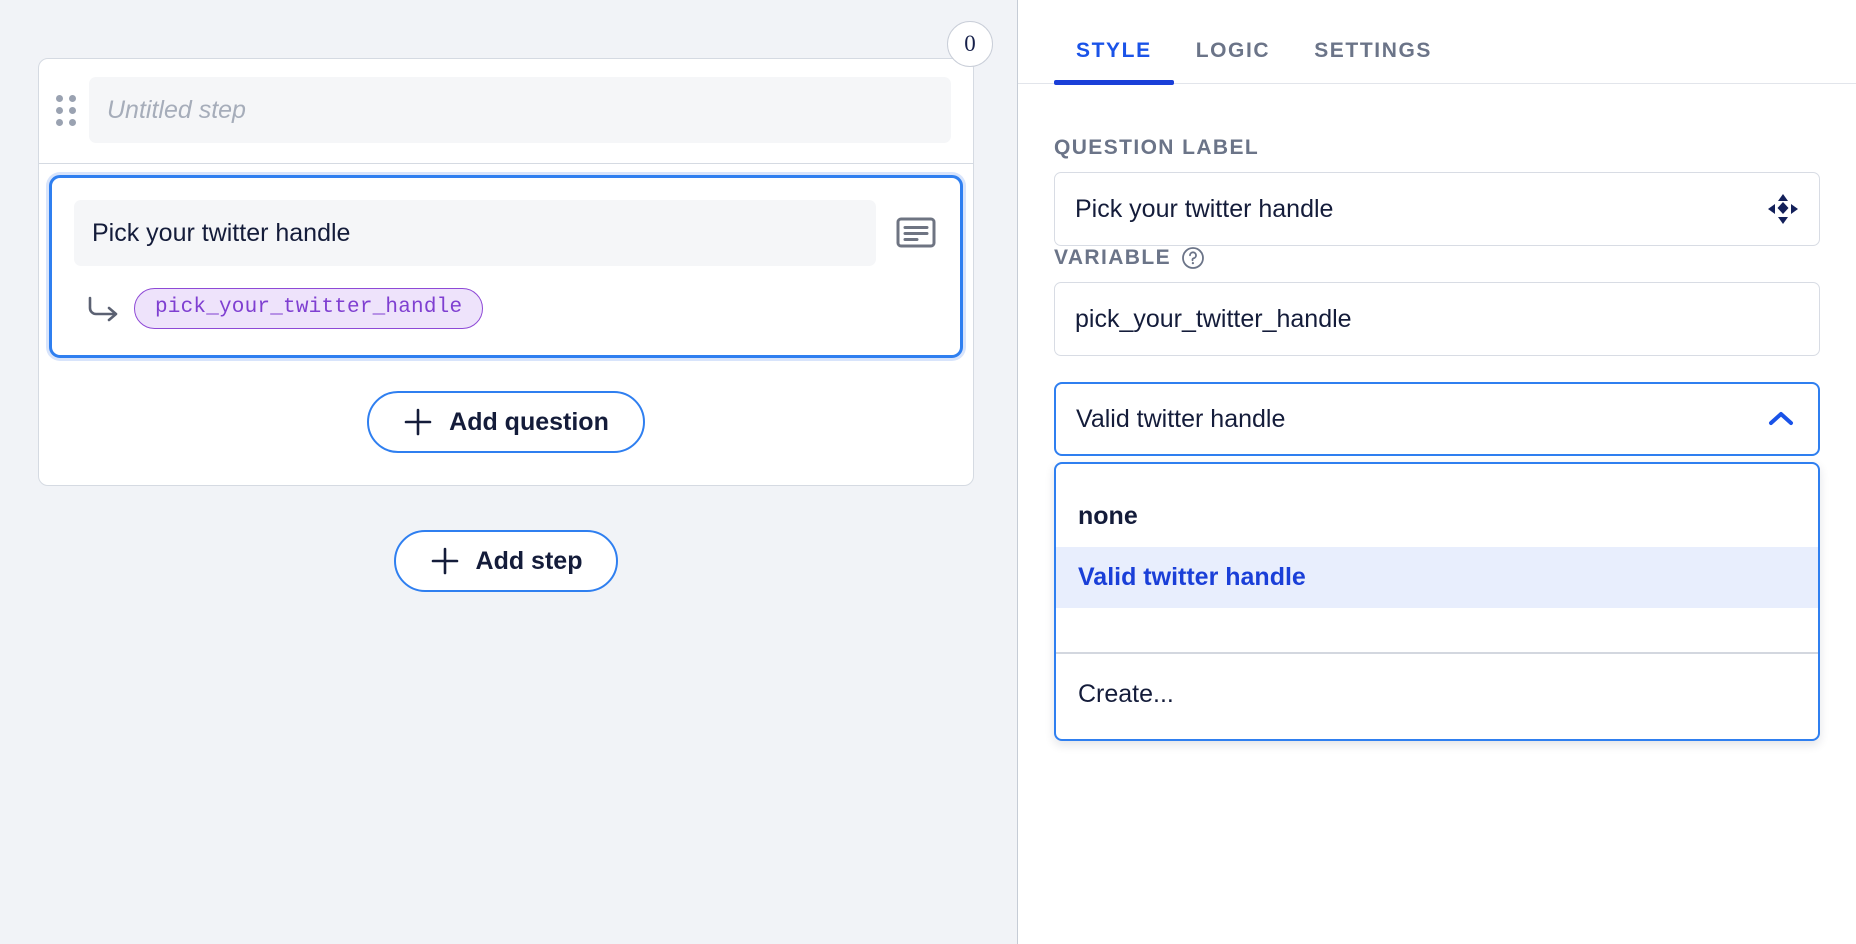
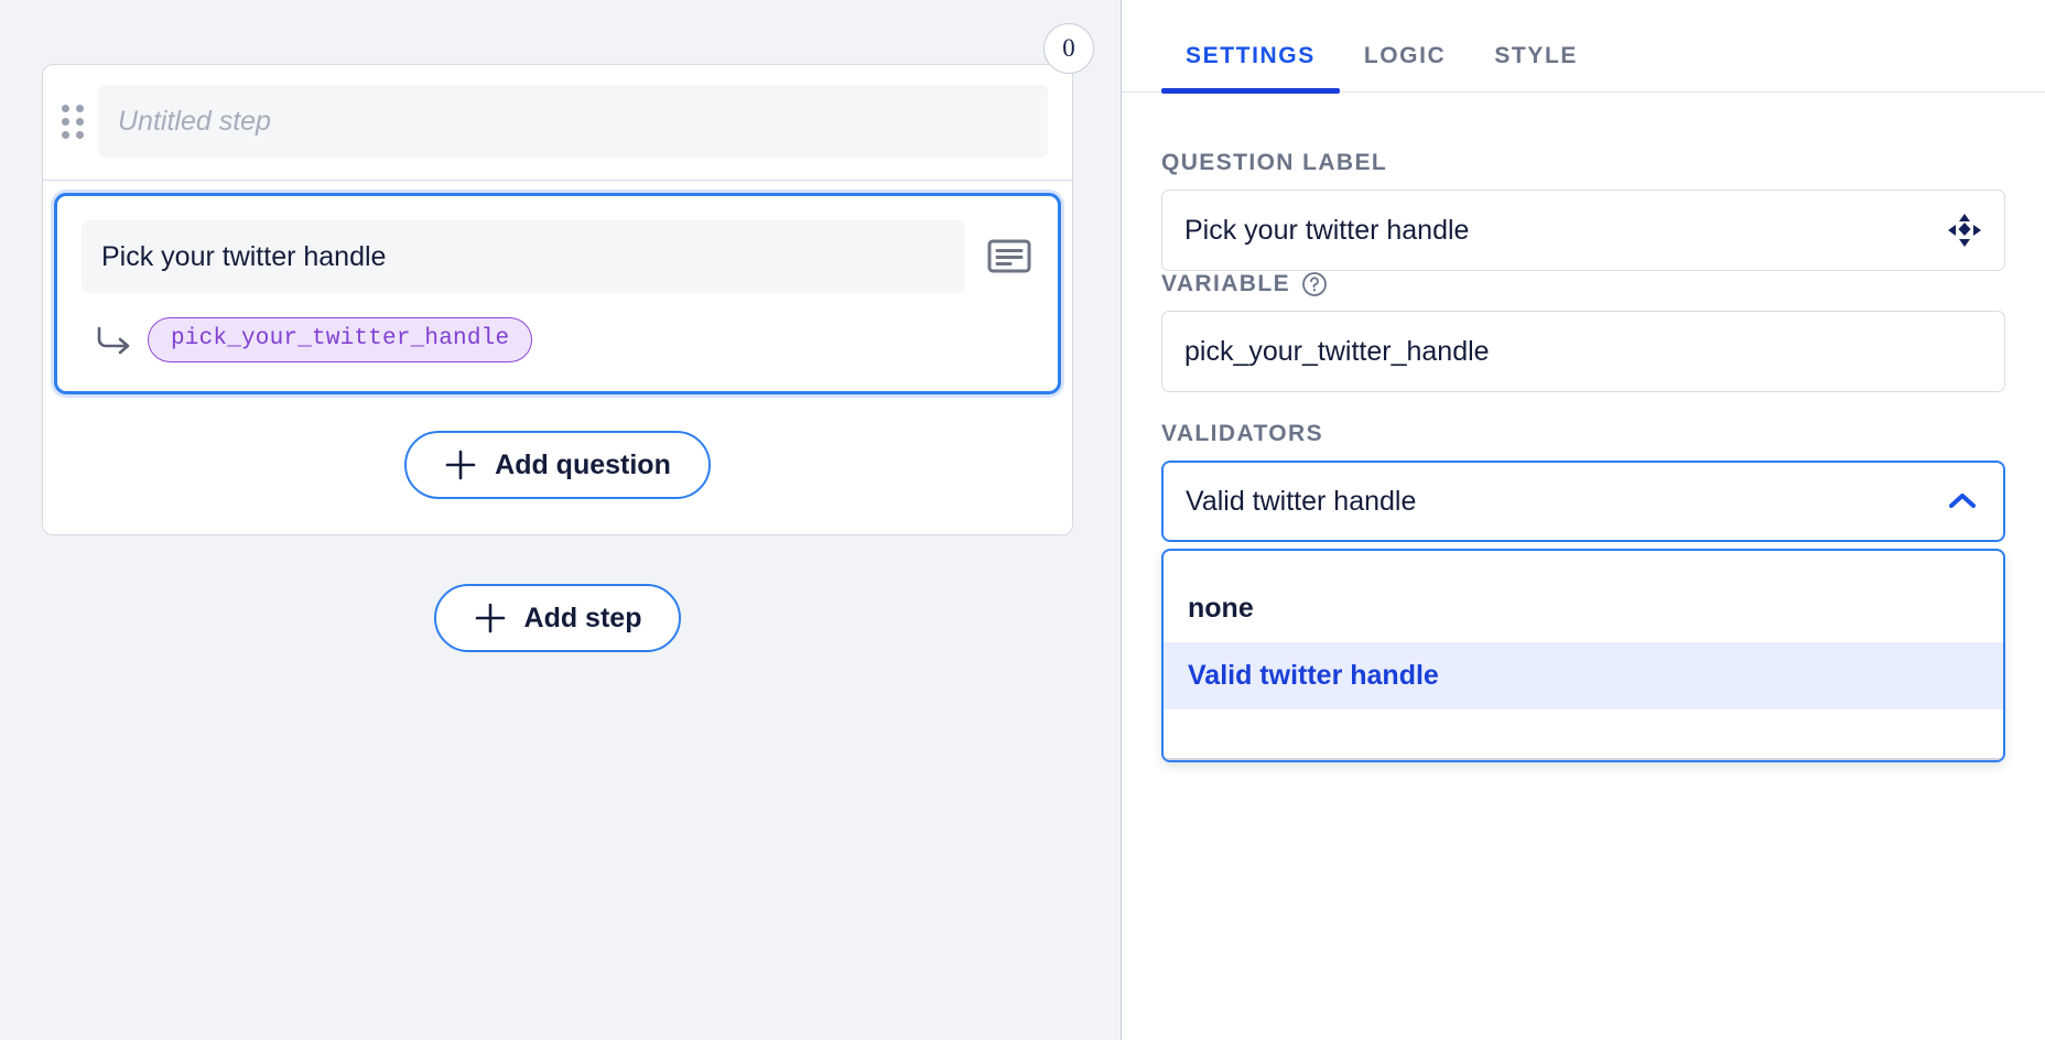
  0
  Untitled step
  Pick your twitter handle
  pick_your_twitter_handle
  Add question
  Add step
- STYLE
+ SETTINGS
  LOGIC
- SETTINGS
+ STYLE
  QUESTION LABEL
  Pick your twitter handle
  VARIABLE
  pick_your_twitter_handle
+ VALIDATORS
  Valid twitter handle
  none
  Valid twitter handle
- Create...
